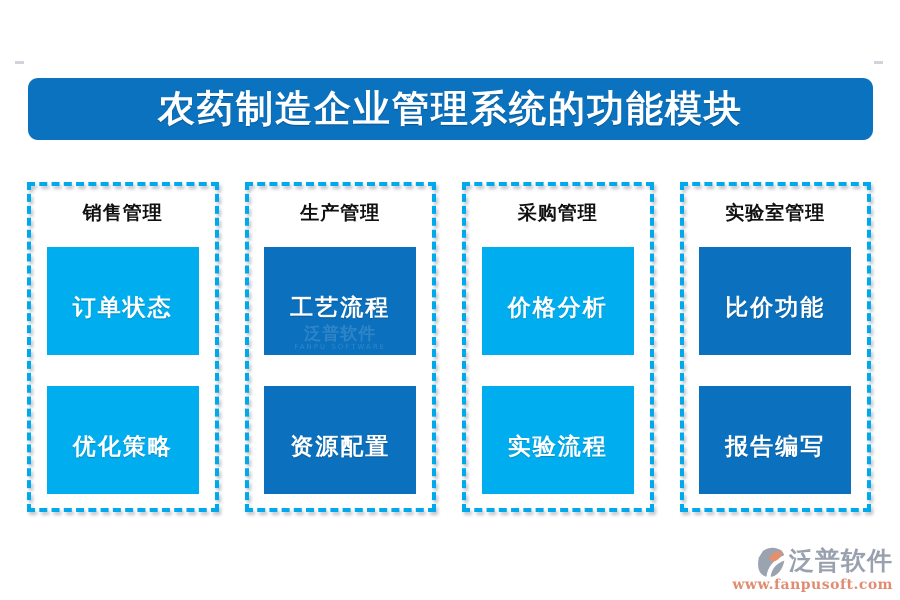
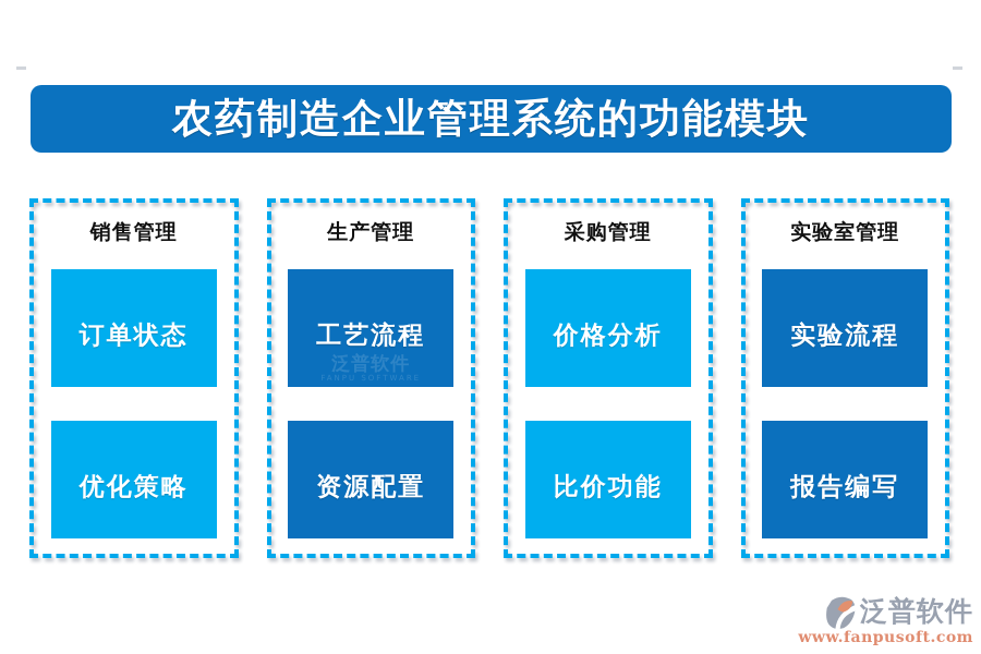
  农药制造企业管理系统的功能模块
  销售管理
  订单状态
  优化策略
  生产管理
  工艺流程
  泛普软件
  FANPU SOFTWARE
  资源配置
  采购管理
  价格分析
- 实验流程
+ 比价功能
  实验室管理
- 比价功能
+ 实验流程
  报告编写
  泛普软件
  www.fanpusoft.com
